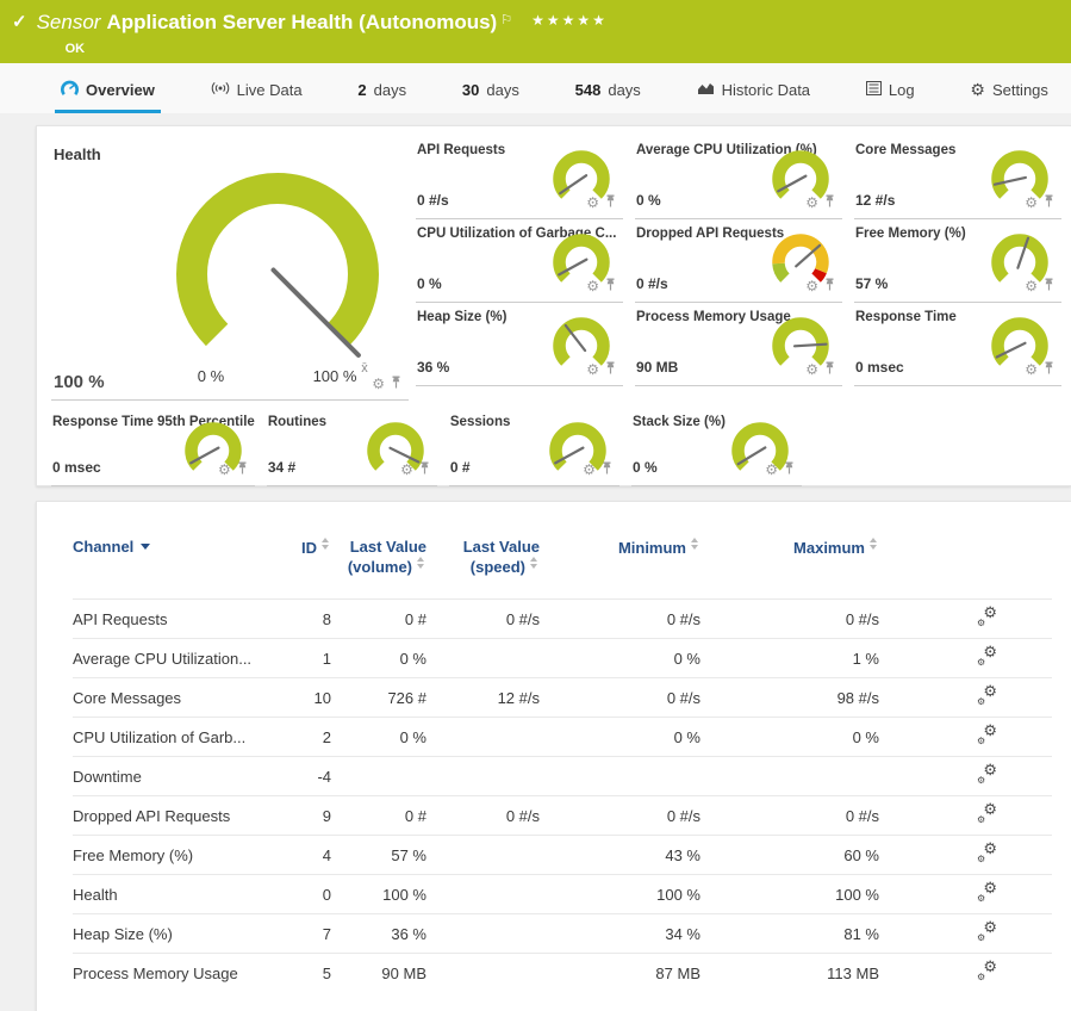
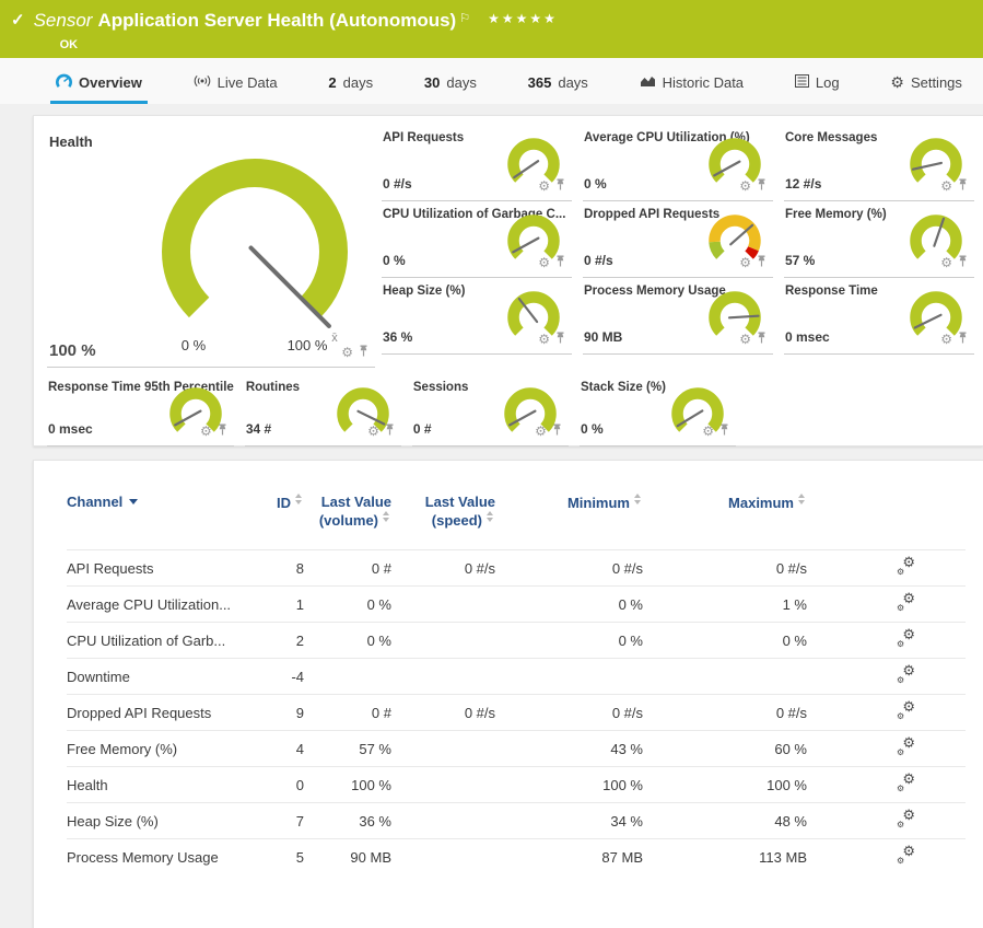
  ✓
  Sensor Application Server Health (Autonomous) ⚐ ★★★★★
  OK
  Overview
  Live Data
  2
  days
  30
  days
- 548
+ 365
  days
  Historic Data
  Log
  ⚙
  Settings
  Health
  x̄
  0 %
  100 %
  100 %
  ⚙
  API Requests
  0 #/s
  ⚙
  Average CPU Utilization (%)
  0 %
  ⚙
  Core Messages
  12 #/s
  ⚙
  CPU Utilization of Garbage C...
  0 %
  ⚙
  Dropped API Requests
  0 #/s
  ⚙
  Free Memory (%)
  57 %
  ⚙
  Heap Size (%)
  36 %
  ⚙
  Process Memory Usage
  90 MB
  ⚙
  Response Time
  0 msec
  ⚙
  Response Time 95th Percentile
  0 msec
  ⚙
  Routines
  34 #
  ⚙
  Sessions
  0 #
  ⚙
  Stack Size (%)
  0 %
  ⚙
  Channel	ID	Last Value(volume)	Last Value(speed)	Minimum	Maximum
  API Requests	8	0 #	0 #/s	0 #/s	0 #/s	⚙⚙
  Average CPU Utilization...	1	0 %		0 %	1 %	⚙⚙
- Core Messages	10	726 #	12 #/s	0 #/s	98 #/s	⚙⚙
  CPU Utilization of Garb...	2	0 %		0 %	0 %	⚙⚙
  Downtime	-4					⚙⚙
  Dropped API Requests	9	0 #	0 #/s	0 #/s	0 #/s	⚙⚙
  Free Memory (%)	4	57 %		43 %	60 %	⚙⚙
  Health	0	100 %		100 %	100 %	⚙⚙
- Heap Size (%)	7	36 %		34 %	81 %	⚙⚙
+ Heap Size (%)	7	36 %		34 %	48 %	⚙⚙
  Process Memory Usage	5	90 MB		87 MB	113 MB	⚙⚙
